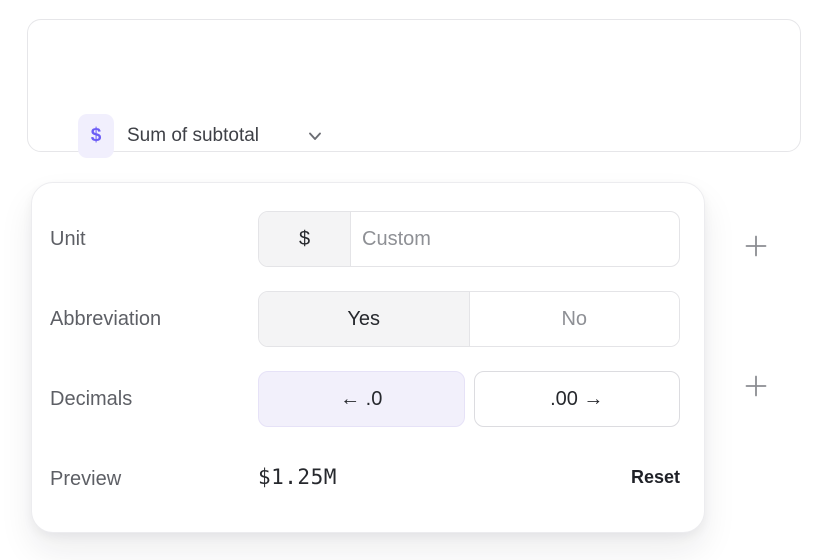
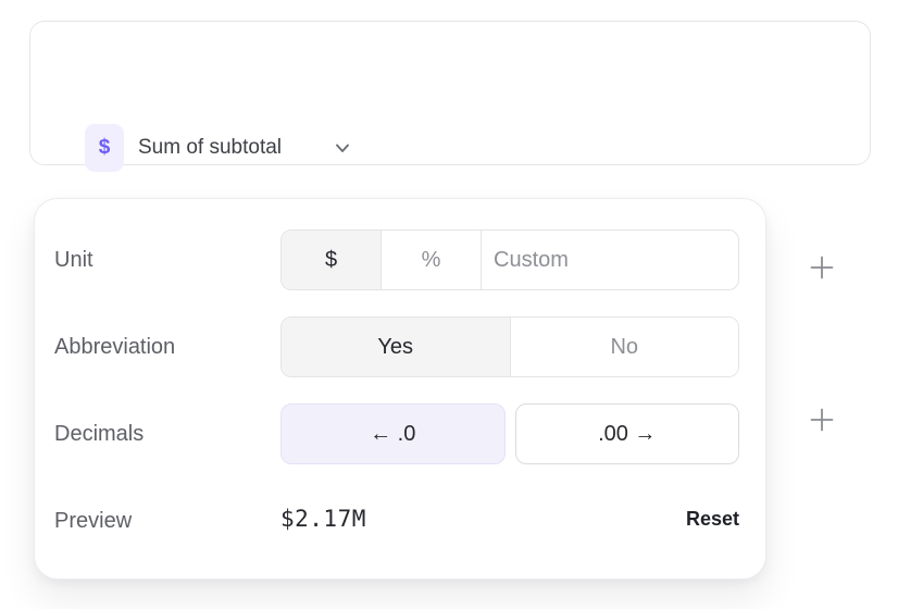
  $
  Sum of subtotal
  Unit
  $
+ %
  Custom
  Abbreviation
  Yes
  No
  Decimals
  ← .0
  .00 →
  Preview
- $1.25M
+ $2.17M
  Reset
